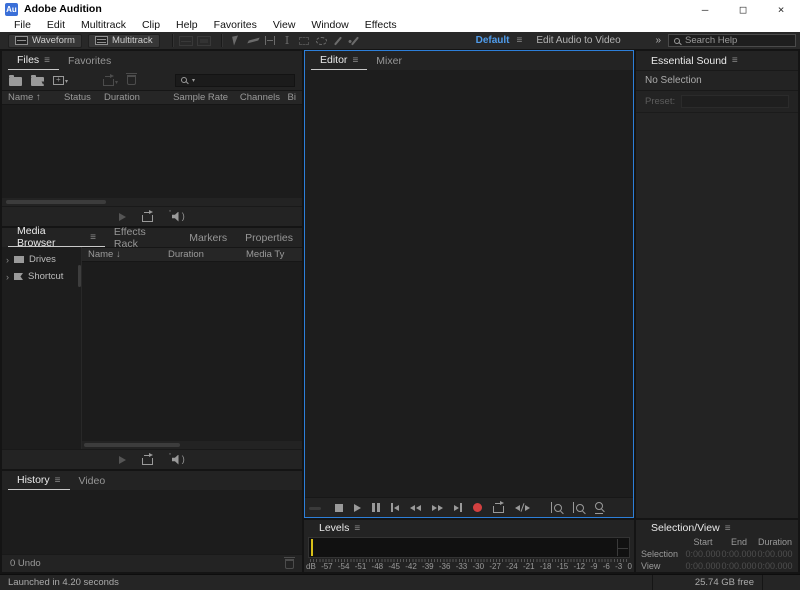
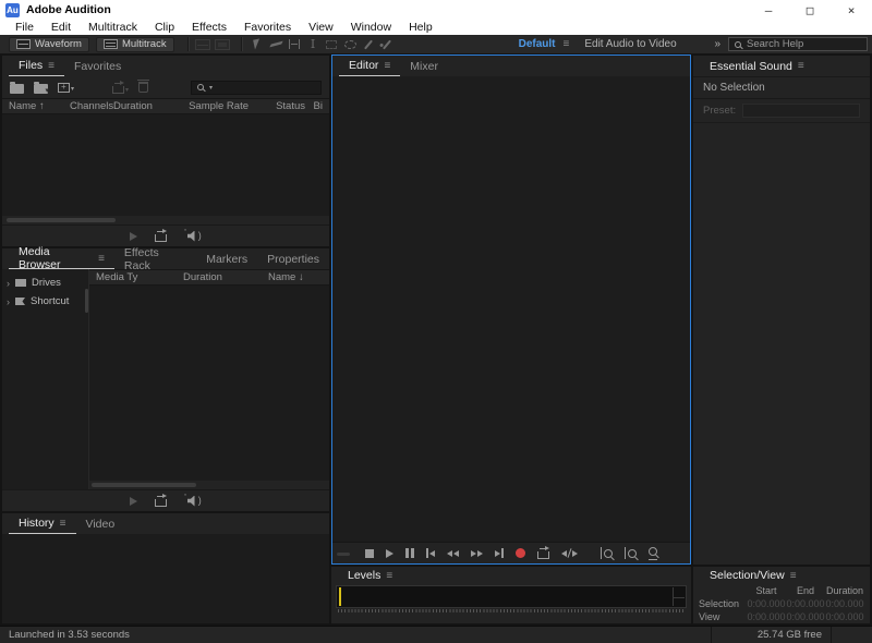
  Au
  Adobe Audition
  –
  □
  ×
  File
  Edit
  Multitrack
  Clip
- Help
+ Effects
  Favorites
  View
  Window
- Effects
+ Help
  Waveform
  Multitrack
  I
  Default
  ≡
  Edit Audio to Video
  »
  Search Help
  Files
  ≡
  Favorites
  Name ↑
- Status
+ Channels
  Duration
  Sample Rate
- Channels
+ Status
  Bi
  '
  )
  Media Browser
  ≡
  Effects Rack
  Markers
  Properties
  ›
  Drives
  ›
  Shortcut
- Name ↓
+ Media Ty
  Duration
- Media Ty
+ Name ↓
  '
  )
  History
  ≡
  Video
- 0 Undo
  Editor
  ≡
  Mixer
  Essential Sound
  ≡
  No Selection
  Preset:
  Levels
  ≡
- dB
- -57
- -54
- -51
- -48
- -45
- -42
- -39
- -36
- -33
- -30
- -27
- -24
- -21
- -18
- -15
- -12
- -9
- -6
- -3
- 0
  Selection/View
  ≡
  Start
  End
  Duration
  Selection
  0:00.000
  0:00.000
  0:00.000
  View
  0:00.000
  0:00.000
  0:00.000
- Launched in 4.20 seconds
+ Launched in 3.53 seconds
  25.74 GB free
